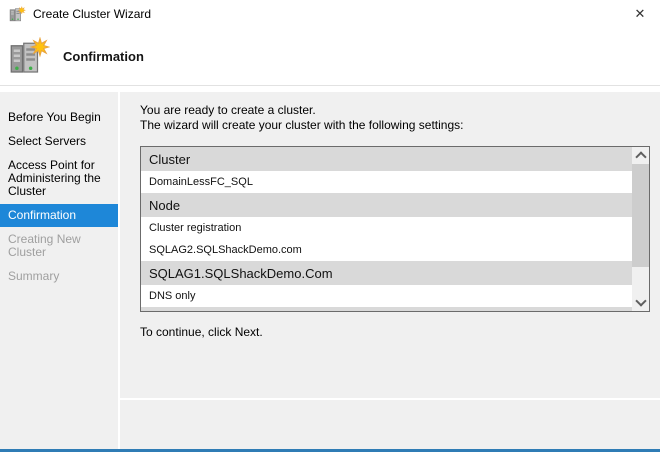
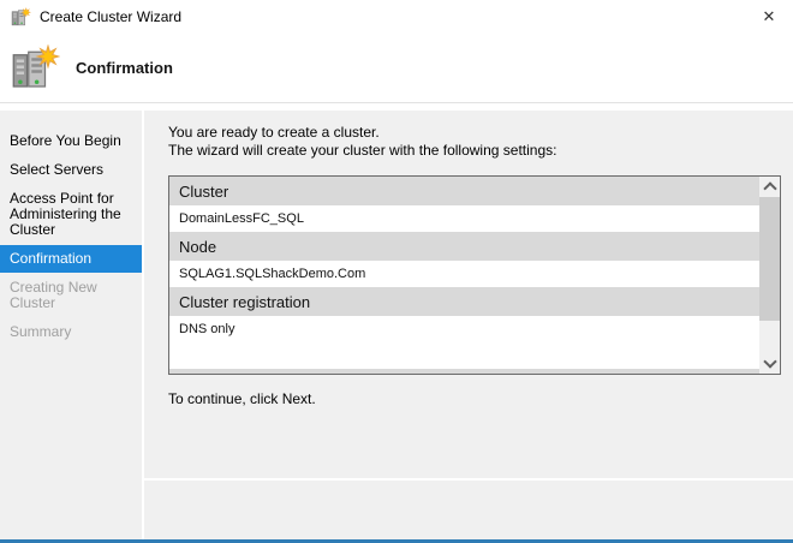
  Create Cluster Wizard
  ✕
  Confirmation
  Before You Begin
  Select Servers
  Access Point for Administering the Cluster
  Confirmation
  Creating New Cluster
  Summary
  You are ready to create a cluster.
  The wizard will create your cluster with the following settings:
  Cluster
  DomainLessFC_SQL
  Node
- Cluster registration
+ SQLAG1.SQLShackDemo.Com
- SQLAG2.SQLShackDemo.com
- SQLAG1.SQLShackDemo.Com
+ Cluster registration
  DNS only
  To continue, click Next.
